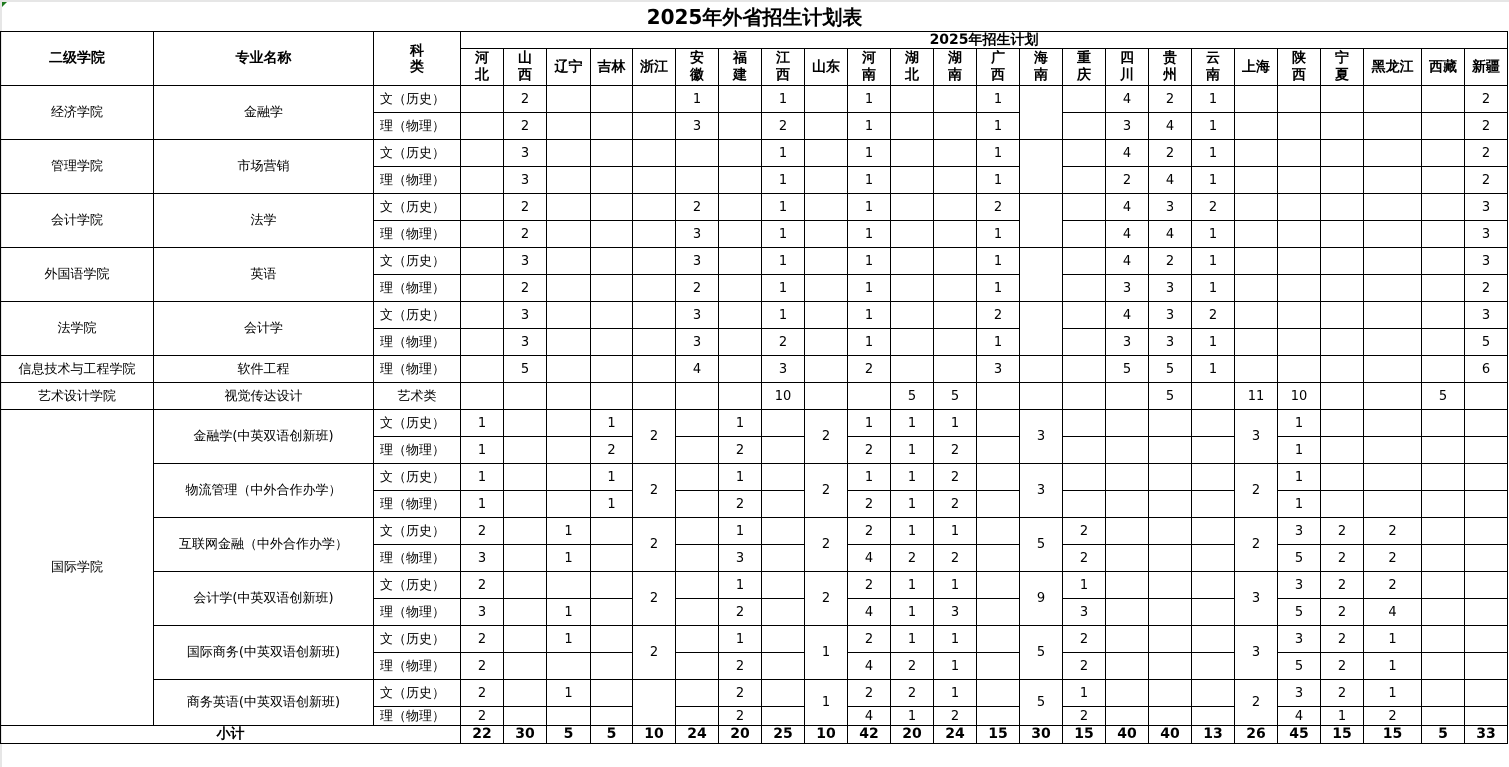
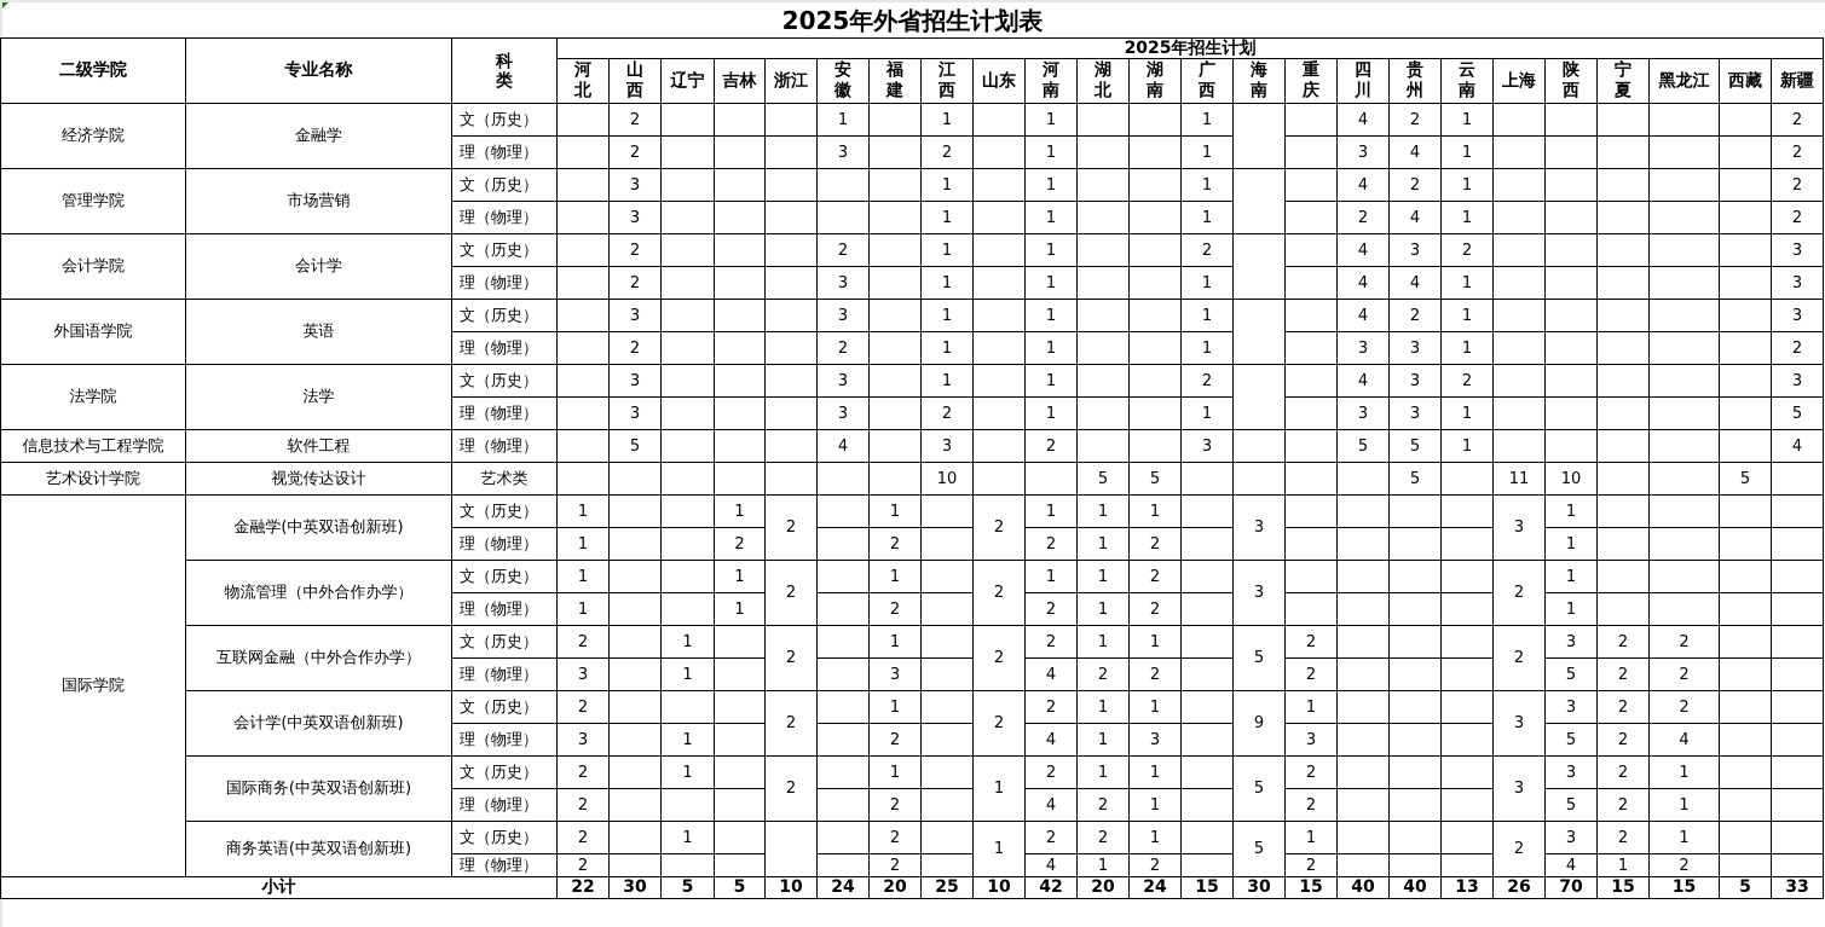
  2025年外省招生计划表
  二级学院	专业名称	科类	2025年招生计划
  河北	山西	辽宁	吉林	浙江	安徽	福建	江西	山东	河南	湖北	湖南	广西	海南	重庆	四川	贵州	云南	上海	陕西	宁夏	黑龙江	西藏	新疆
  经济学院	金融学	文（历史）		2				1		1		1			1			4	2	1						2
  理（物理）		2				3		2		1			1		3	4	1						2
  管理学院	市场营销	文（历史）		3						1		1			1			4	2	1						2
  理（物理）		3						1		1			1		2	4	1						2
- 会计学院	法学	文（历史）		2				2		1		1			2			4	3	2						3
+ 会计学院	会计学	文（历史）		2				2		1		1			2			4	3	2						3
  理（物理）		2				3		1		1			1		4	4	1						3
  外国语学院	英语	文（历史）		3				3		1		1			1			4	2	1						3
  理（物理）		2				2		1		1			1		3	3	1						2
- 法学院	会计学	文（历史）		3				3		1		1			2			4	3	2						3
+ 法学院	法学	文（历史）		3				3		1		1			2			4	3	2						3
  理（物理）		3				3		2		1			1		3	3	1						5
- 信息技术与工程学院	软件工程	理（物理）		5				4		3		2			3			5	5	1						6
+ 信息技术与工程学院	软件工程	理（物理）		5				4		3		2			3			5	5	1						4
  艺术设计学院	视觉传达设计	艺术类								10			5	5					5		11	10			5
  国际学院	金融学(中英双语创新班)	文（历史）	1			1	2		1		2	1	1	1		3					3	1
  理（物理）	1			2		2		2	1	2						1
  物流管理（中外合作办学）	文（历史）	1			1	2		1		2	1	1	2		3					2	1
  理（物理）	1			1		2		2	1	2						1
  互联网金融（中外合作办学）	文（历史）	2		1		2		1		2	2	1	1		5	2				2	3	2	2
  理（物理）	3		1			3		4	2	2		2				5	2	2
  会计学(中英双语创新班)	文（历史）	2				2		1		2	2	1	1		9	1				3	3	2	2
  理（物理）	3		1			2		4	1	3		3				5	2	4
  国际商务(中英双语创新班)	文（历史）	2		1		2		1		1	2	1	1		5	2				3	3	2	1
  理（物理）	2					2		4	2	1		2				5	2	1
  商务英语(中英双语创新班)	文（历史）	2		1				2		1	2	2	1		5	1				2	3	2	1
  理（物理）	2					2		4	1	2		2				4	1	2
- 小计	22	30	5	5	10	24	20	25	10	42	20	24	15	30	15	40	40	13	26	45	15	15	5	33
+ 小计	22	30	5	5	10	24	20	25	10	42	20	24	15	30	15	40	40	13	26	70	15	15	5	33
